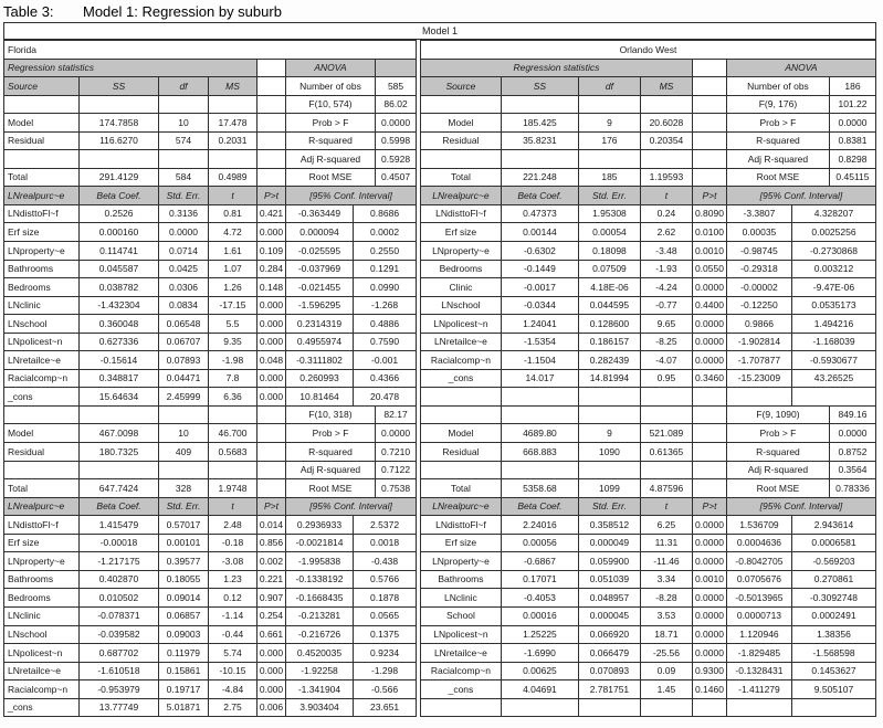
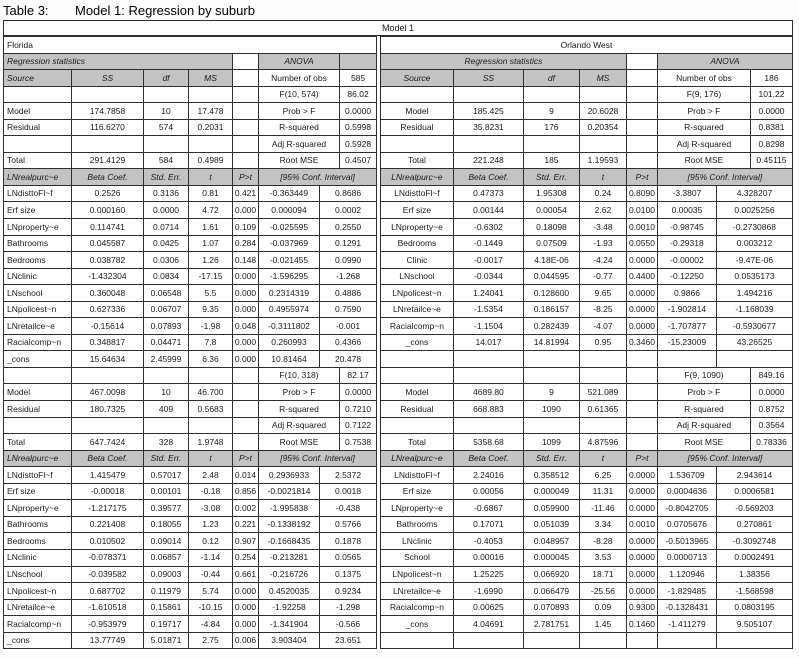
  Table 3:
  Model 1: Regression by suburb
  Model 1
  Florida
  Regression statistics		ANOVA
  Source	SS	df	MS		Number of obs	585
  					F(10, 574)	86.02
  Model	174.7858	10	17.478		Prob > F	0.0000
  Residual	116.6270	574	0.2031		R-squared	0.5998
  					Adj R-squared	0.5928
  Total	291.4129	584	0.4989		Root MSE	0.4507
  LNrealpurc~e	Beta Coef.	Std. Err.	t	P>t	[95% Conf. Interval]
  LNdisttoFl~f	0.2526	0.3136	0.81	0.421	-0.363449	0.8686
  Erf size	0.000160	0.0000	4.72	0.000	0.000094	0.0002
  LNproperty~e	0.114741	0.0714	1.61	0.109	-0.025595	0.2550
  Bathrooms	0.045587	0.0425	1.07	0.284	-0.037969	0.1291
  Bedrooms	0.038782	0.0306	1.26	0.148	-0.021455	0.0990
  LNclinic	-1.432304	0.0834	-17.15	0.000	-1.596295	-1.268
  LNschool	0.360048	0.06548	5.5	0.000	0.2314319	0.4886
  LNpolicest~n	0.627336	0.06707	9.35	0.000	0.4955974	0.7590
  LNretailce~e	-0.15614	0.07893	-1.98	0.048	-0.3111802	-0.001
  Racialcomp~n	0.348817	0.04471	7.8	0.000	0.260993	0.4366
  _cons	15.64634	2.45999	6.36	0.000	10.81464	20.478
  					F(10, 318)	82.17
  Model	467.0098	10	46.700		Prob > F	0.0000
  Residual	180.7325	409	0.5683		R-squared	0.7210
  					Adj R-squared	0.7122
  Total	647.7424	328	1.9748		Root MSE	0.7538
  LNrealpurc~e	Beta Coef.	Std. Err.	t	P>t	[95% Conf. Interval]
  LNdisttoFl~f	1.415479	0.57017	2.48	0.014	0.2936933	2.5372
  Erf size	-0.00018	0.00101	-0.18	0.856	-0.0021814	0.0018
  LNproperty~e	-1.217175	0.39577	-3.08	0.002	-1.995838	-0.438
- Bathrooms	0.402870	0.18055	1.23	0.221	-0.1338192	0.5766
+ Bathrooms	0.221408	0.18055	1.23	0.221	-0.1338192	0.5766
  Bedrooms	0.010502	0.09014	0.12	0.907	-0.1668435	0.1878
  LNclinic	-0.078371	0.06857	-1.14	0.254	-0.213281	0.0565
  LNschool	-0.039582	0.09003	-0.44	0.661	-0.216726	0.1375
  LNpolicest~n	0.687702	0.11979	5.74	0.000	0.4520035	0.9234
  LNretailce~e	-1.610518	0.15861	-10.15	0.000	-1.92258	-1.298
  Racialcomp~n	-0.953979	0.19717	-4.84	0.000	-1.341904	-0.566
  _cons	13.77749	5.01871	2.75	0.006	3.903404	23.651
  Orlando West
  Regression statistics		ANOVA
  Source	SS	df	MS		Number of obs	186
  					F(9, 176)	101.22
  Model	185.425	9	20.6028		Prob > F	0.0000
  Residual	35.8231	176	0.20354		R-squared	0.8381
  					Adj R-squared	0.8298
  Total	221.248	185	1.19593		Root MSE	0.45115
  LNrealpurc~e	Beta Coef.	Std. Err.	t	P>t	[95% Conf. Interval]
  LNdisttoFl~f	0.47373	1.95308	0.24	0.8090	-3.3807	4.328207
  Erf size	0.00144	0.00054	2.62	0.0100	0.00035	0.0025256
  LNproperty~e	-0.6302	0.18098	-3.48	0.0010	-0.98745	-0.2730868
  Bedrooms	-0.1449	0.07509	-1.93	0.0550	-0.29318	0.003212
  Clinic	-0.0017	4.18E-06	-4.24	0.0000	-0.00002	-9.47E-06
  LNschool	-0.0344	0.044595	-0.77	0.4400	-0.12250	0.0535173
  LNpolicest~n	1.24041	0.128600	9.65	0.0000	0.9866	1.494216
  LNretailce~e	-1.5354	0.186157	-8.25	0.0000	-1.902814	-1.168039
  Racialcomp~n	-1.1504	0.282439	-4.07	0.0000	-1.707877	-0.5930677
  _cons	14.017	14.81994	0.95	0.3460	-15.23009	43.26525
  					F(9, 1090)	849.16
  Model	4689.80	9	521.089		Prob > F	0.0000
  Residual	668.883	1090	0.61365		R-squared	0.8752
  					Adj R-squared	0.3564
  Total	5358.68	1099	4.87596		Root MSE	0.78336
  LNrealpurc~e	Beta Coef.	Std. Err.	t	P>t	[95% Conf. Interval]
  LNdisttoFl~f	2.24016	0.358512	6.25	0.0000	1.536709	2.943614
  Erf size	0.00056	0.000049	11.31	0.0000	0.0004636	0.0006581
  LNproperty~e	-0.6867	0.059900	-11.46	0.0000	-0.8042705	-0.569203
  Bathrooms	0.17071	0.051039	3.34	0.0010	0.0705676	0.270861
  LNclinic	-0.4053	0.048957	-8.28	0.0000	-0.5013965	-0.3092748
  School	0.00016	0.000045	3.53	0.0000	0.0000713	0.0002491
  LNpolicest~n	1.25225	0.066920	18.71	0.0000	1.120946	1.38356
  LNretailce~e	-1.6990	0.066479	-25.56	0.0000	-1.829485	-1.568598
- Racialcomp~n	0.00625	0.070893	0.09	0.9300	-0.1328431	0.1453627
+ Racialcomp~n	0.00625	0.070893	0.09	0.9300	-0.1328431	0.0803195
  _cons	4.04691	2.781751	1.45	0.1460	-1.411279	9.505107
